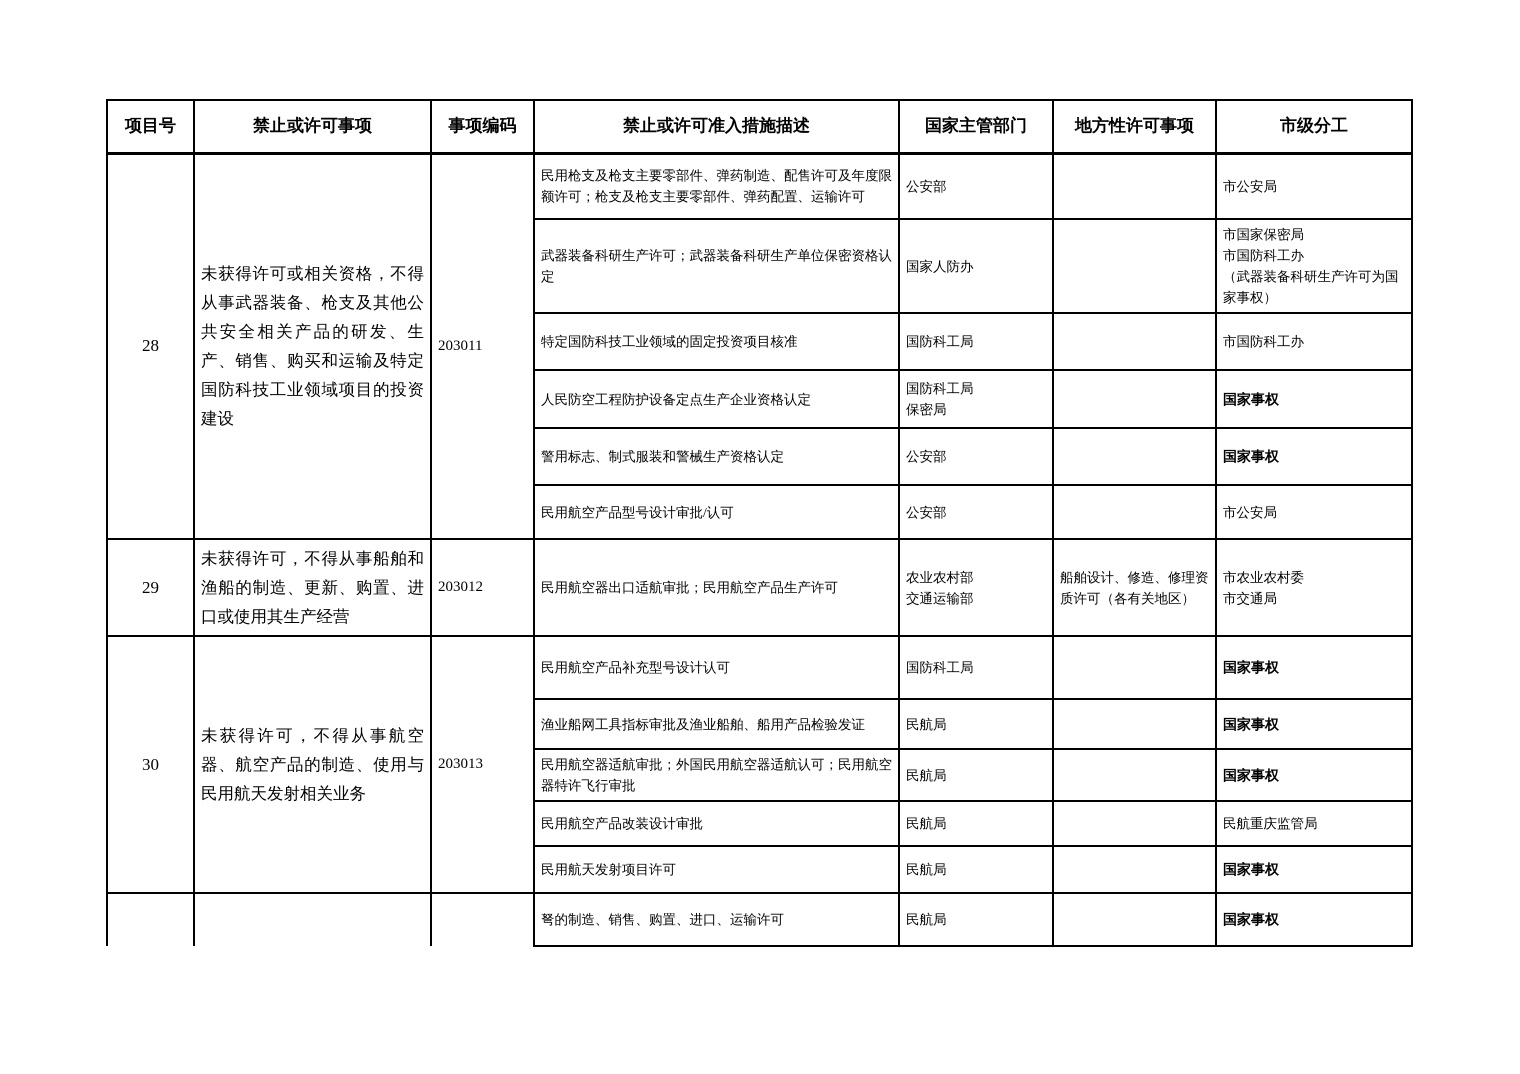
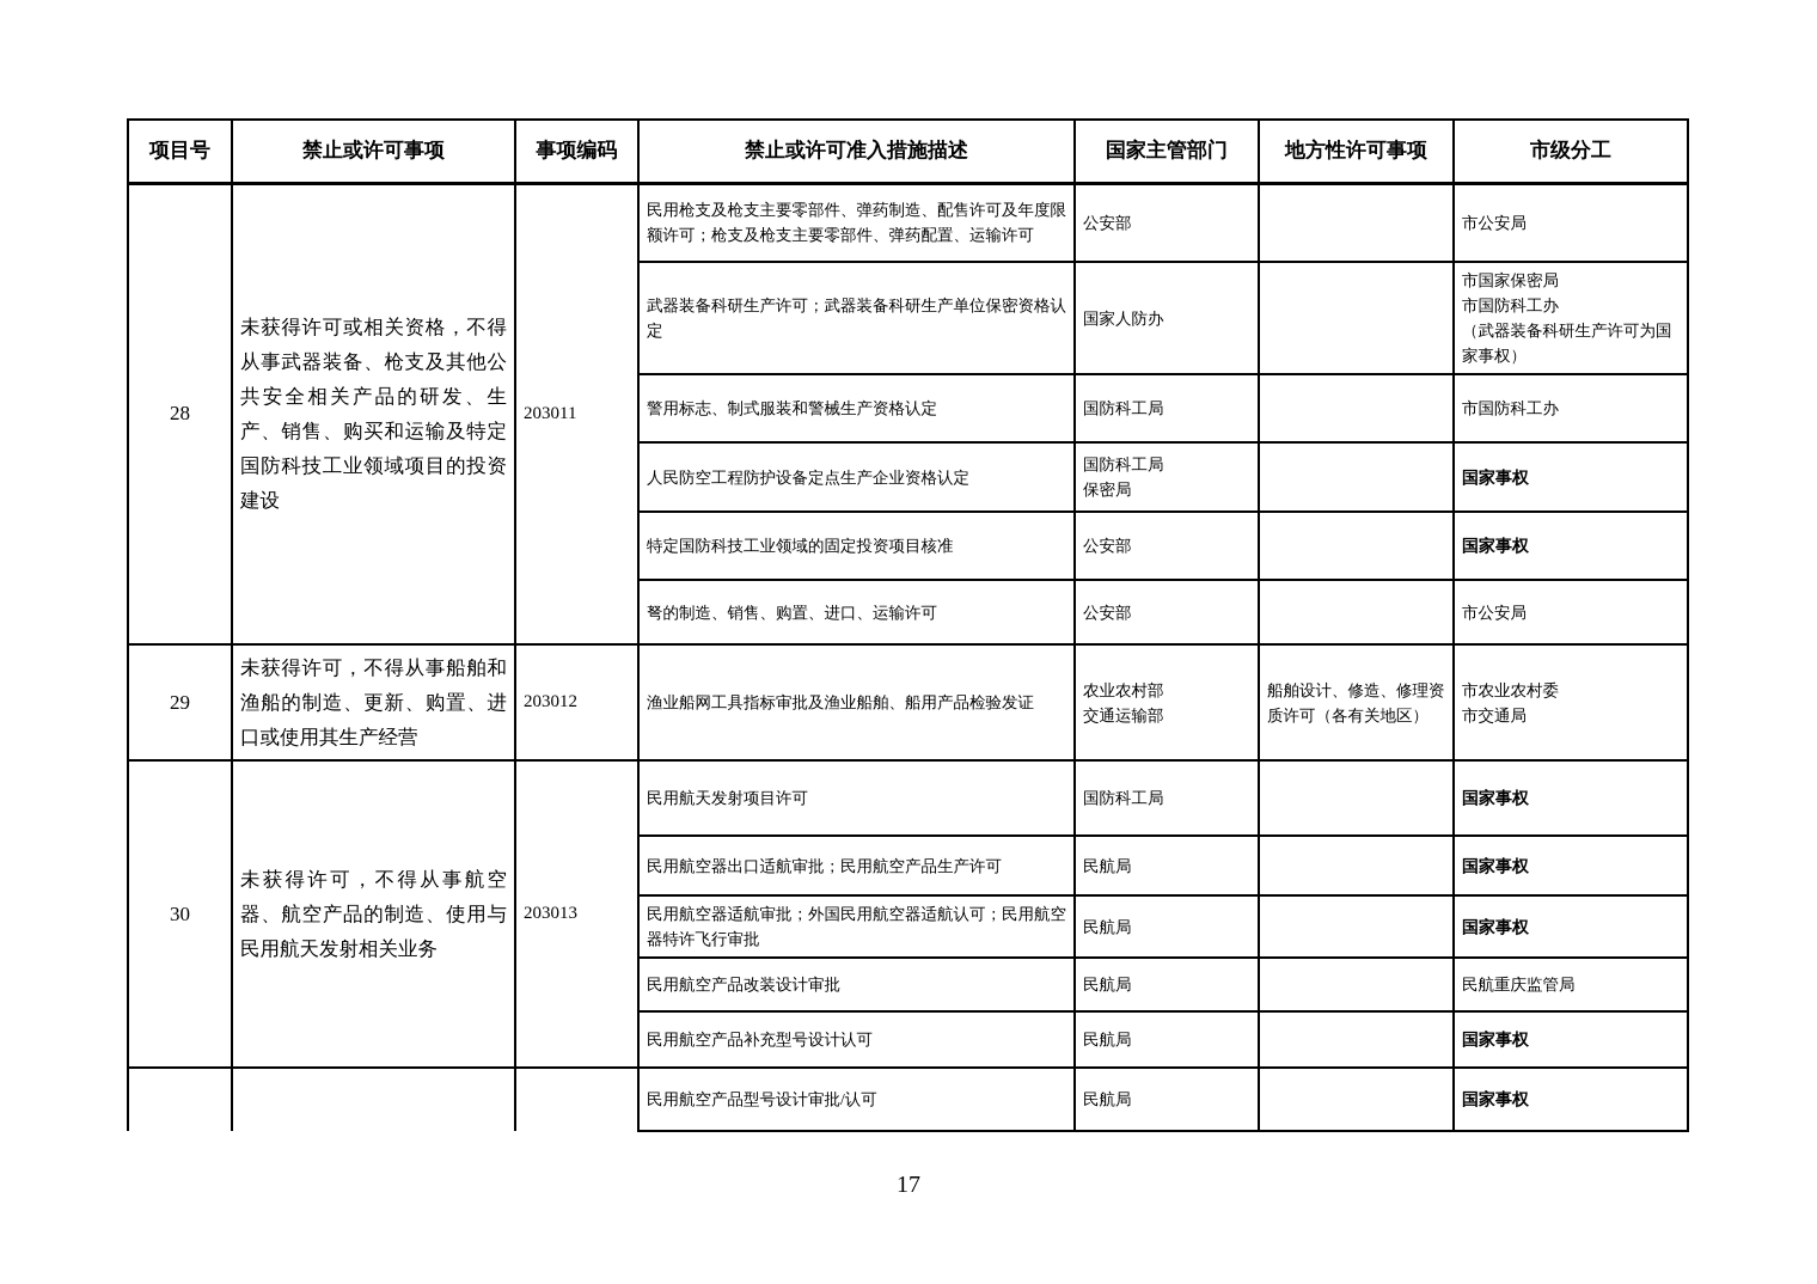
  项目号	禁止或许可事项	事项编码	禁止或许可准入措施描述	国家主管部门	地方性许可事项	市级分工
  28	未获得许可或相关资格，不得从事武器装备、枪支及其他公共安全相关产品的研发、生产、销售、购买和运输及特定国防科技工业领域项目的投资建设	203011	民用枪支及枪支主要零部件、弹药制造、配售许可及年度限额许可；枪支及枪支主要零部件、弹药配置、运输许可	公安部		市公安局
  武器装备科研生产许可；武器装备科研生产单位保密资格认定	国家人防办		市国家保密局 市国防科工办 （武器装备科研生产许可为国家事权）
- 特定国防科技工业领域的固定投资项目核准	国防科工局		市国防科工办
+ 警用标志、制式服装和警械生产资格认定	国防科工局		市国防科工办
  人民防空工程防护设备定点生产企业资格认定	国防科工局 保密局		国家事权
- 警用标志、制式服装和警械生产资格认定	公安部		国家事权
+ 特定国防科技工业领域的固定投资项目核准	公安部		国家事权
- 民用航空产品型号设计审批/认可	公安部		市公安局
+ 弩的制造、销售、购置、进口、运输许可	公安部		市公安局
- 29	未获得许可，不得从事船舶和渔船的制造、更新、购置、进口或使用其生产经营	203012	民用航空器出口适航审批；民用航空产品生产许可	农业农村部 交通运输部	船舶设计、修造、修理资质许可（各有关地区）	市农业农村委 市交通局
+ 29	未获得许可，不得从事船舶和渔船的制造、更新、购置、进口或使用其生产经营	203012	渔业船网工具指标审批及渔业船舶、船用产品检验发证	农业农村部 交通运输部	船舶设计、修造、修理资质许可（各有关地区）	市农业农村委 市交通局
- 30	未获得许可，不得从事航空器、航空产品的制造、使用与民用航天发射相关业务	203013	民用航空产品补充型号设计认可	国防科工局		国家事权
+ 30	未获得许可，不得从事航空器、航空产品的制造、使用与民用航天发射相关业务	203013	民用航天发射项目许可	国防科工局		国家事权
- 渔业船网工具指标审批及渔业船舶、船用产品检验发证	民航局		国家事权
+ 民用航空器出口适航审批；民用航空产品生产许可	民航局		国家事权
  民用航空器适航审批；外国民用航空器适航认可；民用航空器特许飞行审批	民航局		国家事权
  民用航空产品改装设计审批	民航局		民航重庆监管局
- 民用航天发射项目许可	民航局		国家事权
+ 民用航空产品补充型号设计认可	民航局		国家事权
- 			弩的制造、销售、购置、进口、运输许可	民航局		国家事权
+ 			民用航空产品型号设计审批/认可	民航局		国家事权
+ 17
